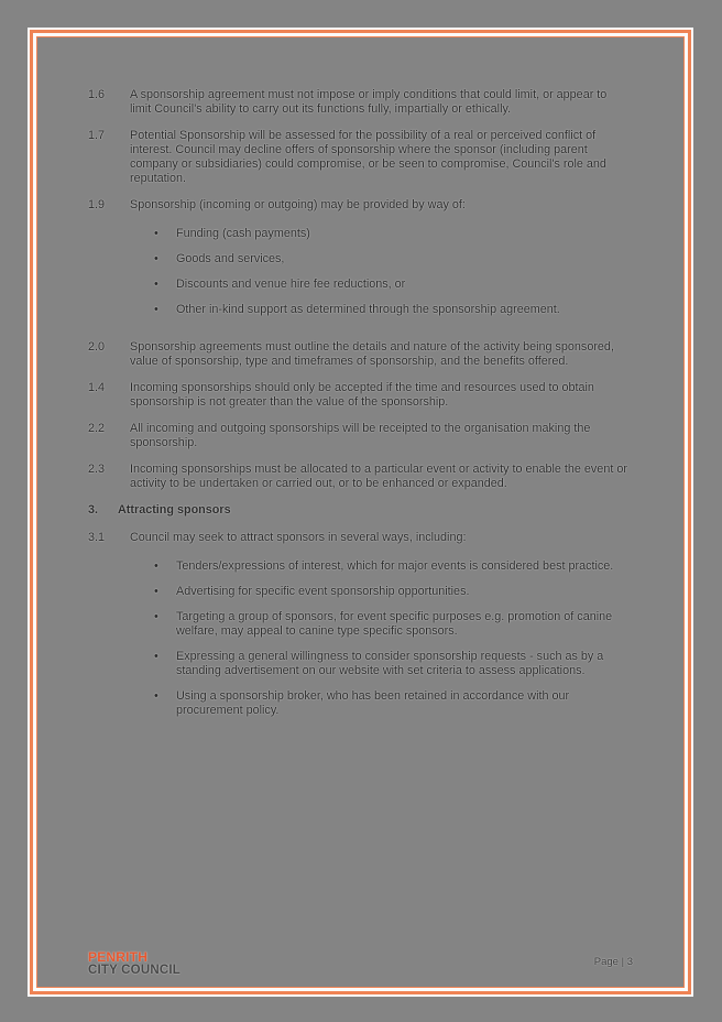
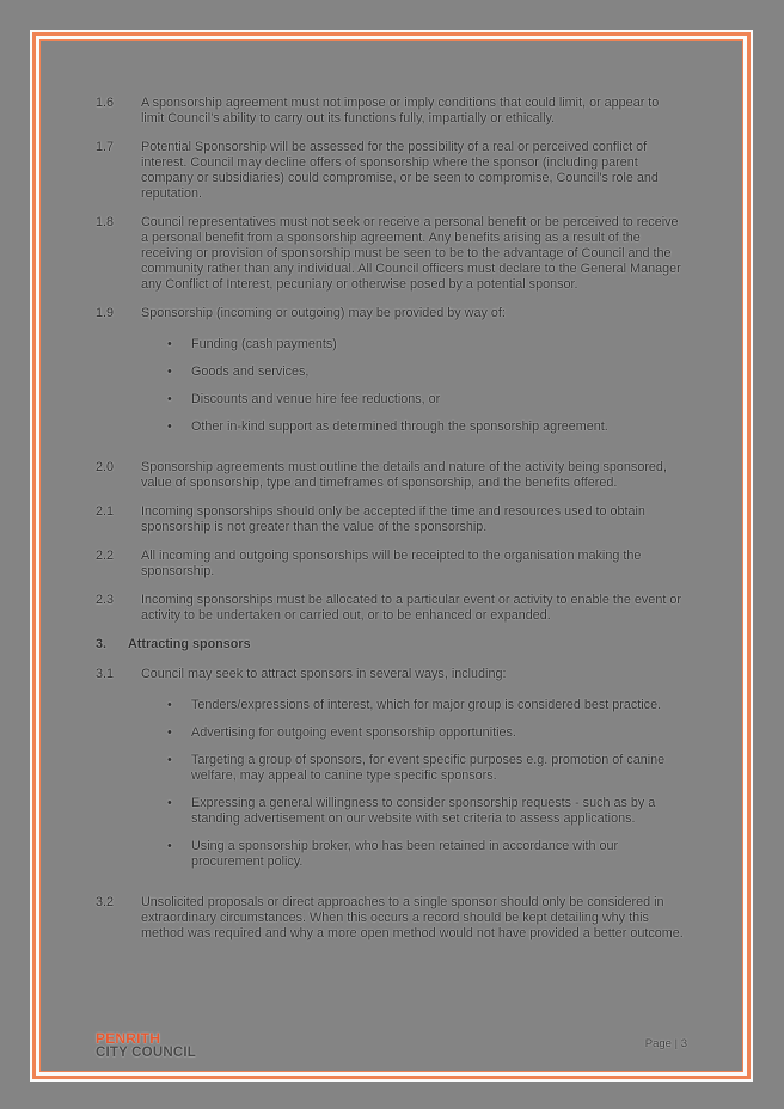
  1.6
  A sponsorship agreement must not impose or imply conditions that could limit, or appear to limit Council's ability to carry out its functions fully, impartially or ethically.
  1.7
  Potential Sponsorship will be assessed for the possibility of a real or perceived conflict of interest. Council may decline offers of sponsorship where the sponsor (including parent company or subsidiaries) could compromise, or be seen to compromise, Council's role and reputation.
+ 1.8
+ Council representatives must not seek or receive a personal benefit or be perceived to receive a personal benefit from a sponsorship agreement. Any benefits arising as a result of the receiving or provision of sponsorship must be seen to be to the advantage of Council and the community rather than any individual. All Council officers must declare to the General Manager any Conflict of Interest, pecuniary or otherwise posed by a potential sponsor.
  1.9
  Sponsorship (incoming or outgoing) may be provided by way of:
  •
  Funding (cash payments)
  •
  Goods and services,
  •
  Discounts and venue hire fee reductions, or
  •
  Other in-kind support as determined through the sponsorship agreement.
  2.0
  Sponsorship agreements must outline the details and nature of the activity being sponsored, value of sponsorship, type and timeframes of sponsorship, and the benefits offered.
- 1.4
+ 2.1
  Incoming sponsorships should only be accepted if the time and resources used to obtain sponsorship is not greater than the value of the sponsorship.
  2.2
  All incoming and outgoing sponsorships will be receipted to the organisation making the sponsorship.
  2.3
  Incoming sponsorships must be allocated to a particular event or activity to enable the event or activity to be undertaken or carried out, or to be enhanced or expanded.
  3.
  Attracting sponsors
  3.1
  Council may seek to attract sponsors in several ways, including:
  •
- Tenders/expressions of interest, which for major events is considered best practice.
+ Tenders/expressions of interest, which for major group is considered best practice.
  •
- Advertising for specific event sponsorship opportunities.
+ Advertising for outgoing event sponsorship opportunities.
  •
  Targeting a group of sponsors, for event specific purposes e.g. promotion of canine welfare, may appeal to canine type specific sponsors.
  •
  Expressing a general willingness to consider sponsorship requests - such as by a standing advertisement on our website with set criteria to assess applications.
  •
  Using a sponsorship broker, who has been retained in accordance with our procurement policy.
+ 3.2
+ Unsolicited proposals or direct approaches to a single sponsor should only be considered in extraordinary circumstances. When this occurs a record should be kept detailing why this method was required and why a more open method would not have provided a better outcome.
  PENRITH
  CITY COUNCIL
  Page | 3
